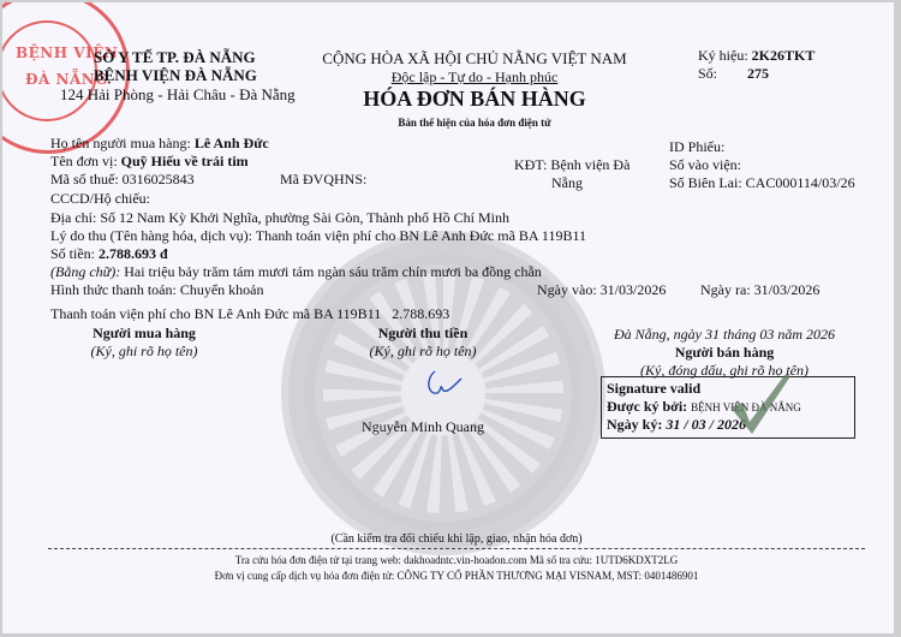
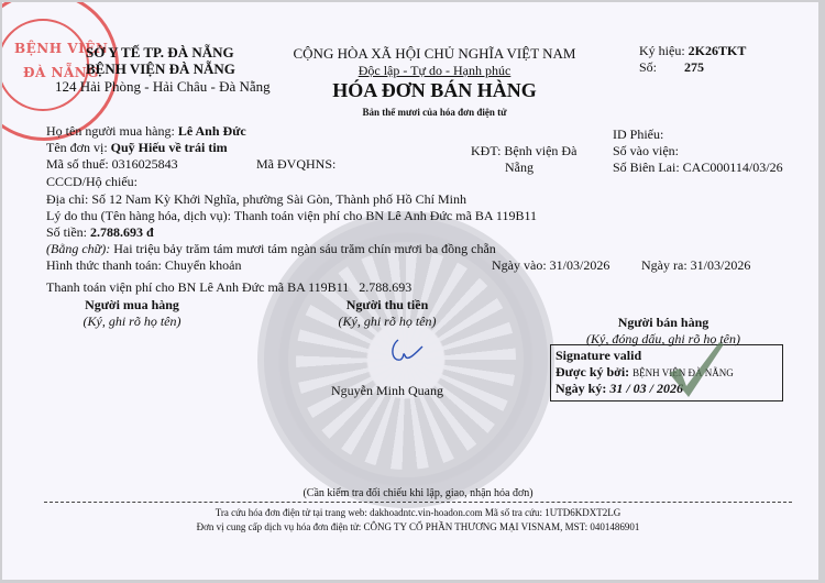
  BỆNH VIỆN
  ĐÀ NẴNG
  SỞ Y TẾ TP. ĐÀ NẴNG
  BỆNH VIỆN ĐÀ NẴNG
  124 Hải Phòng - Hải Châu - Đà Nẵng
- CỘNG HÒA XÃ HỘI CHỦ NẴNG VIỆT NAM
+ CỘNG HÒA XÃ HỘI CHỦ NGHĨA VIỆT NAM
  Độc lập - Tự do - Hạnh phúc
  HÓA ĐƠN BÁN HÀNG
- Bản thể hiện của hóa đơn điện tử
+ Bản thể mươi của hóa đơn điện tử
  Ký hiệu: 2K26TKT
  Số: 275
  Họ tên người mua hàng: Lê Anh Đức
  Tên đơn vị: Quỹ Hiếu về trái tim
  Mã số thuế: 0316025843
  Mã ĐVQHNS:
  KĐT: Bệnh viện Đà
  Nẵng
  CCCD/Hộ chiếu:
  Địa chỉ: Số 12 Nam Kỳ Khởi Nghĩa, phường Sài Gòn, Thành phố Hồ Chí Minh
  Lý do thu (Tên hàng hóa, dịch vụ): Thanh toán viện phí cho BN Lê Anh Đức mã BA 119B11
  Số tiền: 2.788.693 đ
  (Bằng chữ): Hai triệu bảy trăm tám mươi tám ngàn sáu trăm chín mươi ba đồng chẵn
  Hình thức thanh toán: Chuyển khoản
  ID Phiếu:
  Số vào viện:
  Số Biên Lai: CAC000114/03/26
  Ngày vào: 31/03/2026
  Ngày ra: 31/03/2026
  Thanh toán viện phí cho BN Lê Anh Đức mã BA 119B11 2.788.693
  Người mua hàng
  (Ký, ghi rõ họ tên)
  Người thu tiền
  (Ký, ghi rõ họ tên)
  Nguyễn Minh Quang
- Đà Nẵng, ngày 31 tháng 03 năm 2026
  Người bán hàng
  (Ký, đóng dấu, ghi rõ họ tên)
  Signature valid
  Được ký bởi: BỆNH VIỆN ĐÀ NẴNG
  Ngày ký: 31 / 03 / 2026
  (Cần kiểm tra đối chiếu khi lập, giao, nhận hóa đơn)
  Tra cứu hóa đơn điện tử tại trang web: dakhoadntc.vin-hoadon.com Mã số tra cứu: 1UTD6KDXT2LG
  Đơn vị cung cấp dịch vụ hóa đơn điện tử: CÔNG TY CỔ PHẦN THƯƠNG MẠI VISNAM, MST: 0401486901
